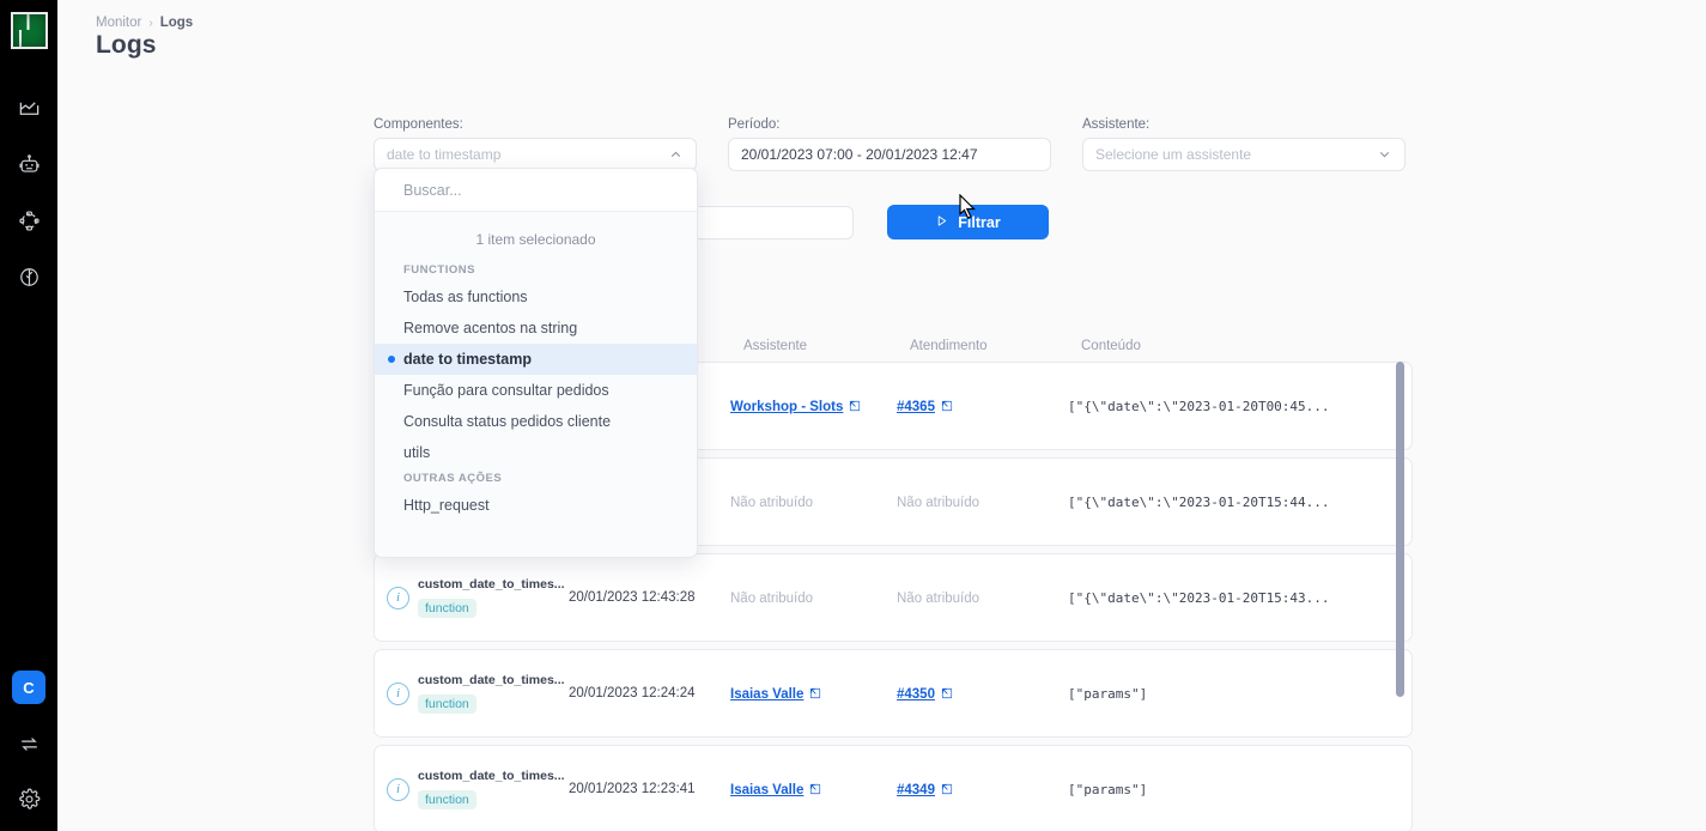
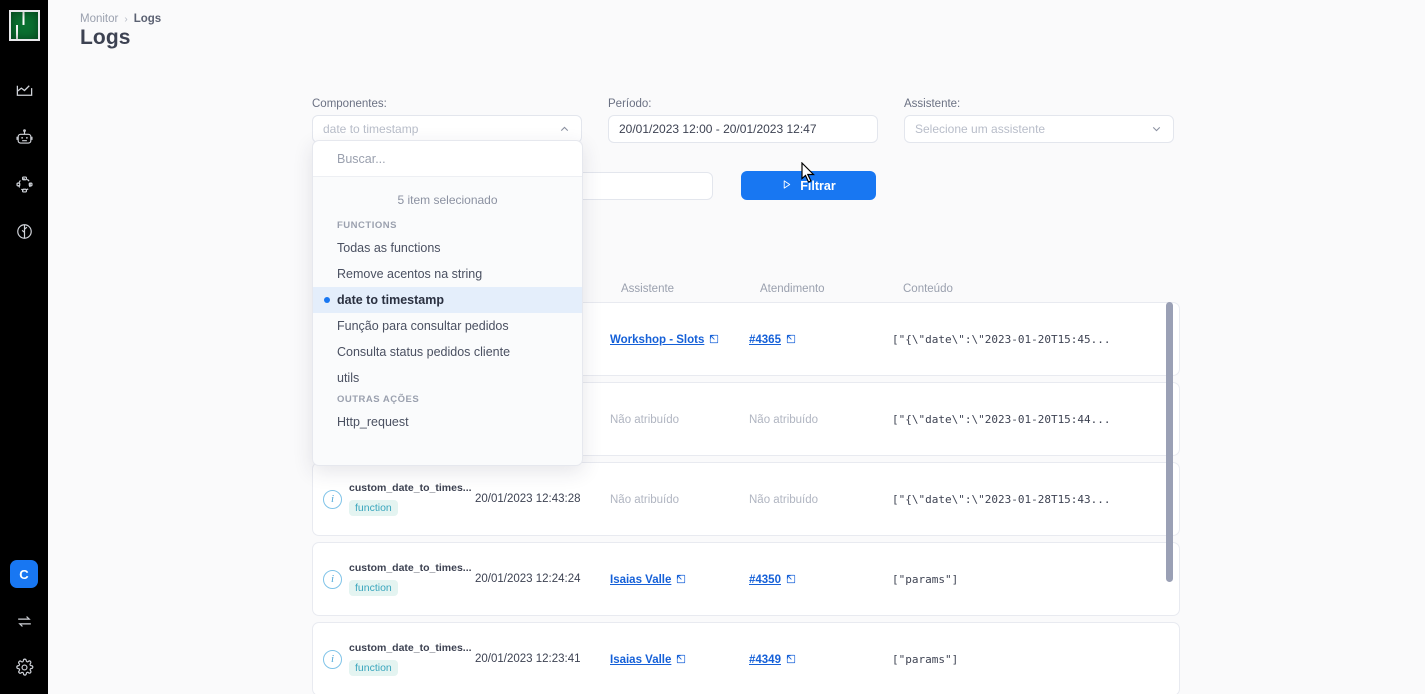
  C
  Monitor
  ›
  Logs
  Logs
  Componentes:
  date to timestamp
  Período:
- 20/01/2023 07:00 - 20/01/2023 12:47
+ 20/01/2023 12:00 - 20/01/2023 12:47
  Assistente:
  Selecione um assistente
  Filtrar
  Assistente
  Atendimento
  Conteúdo
  Workshop - Slots
  #4365
- ["{\"date\":\"2023-01-20T00:45...
+ ["{\"date\":\"2023-01-20T15:45...
  Não atribuído
  Não atribuído
  ["{\"date\":\"2023-01-20T15:44...
  i
  custom_date_to_times...
  function
  20/01/2023 12:43:28
  Não atribuído
  Não atribuído
- ["{\"date\":\"2023-01-20T15:43...
+ ["{\"date\":\"2023-01-28T15:43...
  i
  custom_date_to_times...
  function
  20/01/2023 12:24:24
  Isaias Valle
  #4350
  ["params"]
  i
  custom_date_to_times...
  function
  20/01/2023 12:23:41
  Isaias Valle
  #4349
  ["params"]
  Buscar...
- 1 item selecionado
+ 5 item selecionado
  FUNCTIONS
  Todas as functions
  Remove acentos na string
  date to timestamp
  Função para consultar pedidos
  Consulta status pedidos cliente
  utils
  OUTRAS AÇÕES
  Http_request
